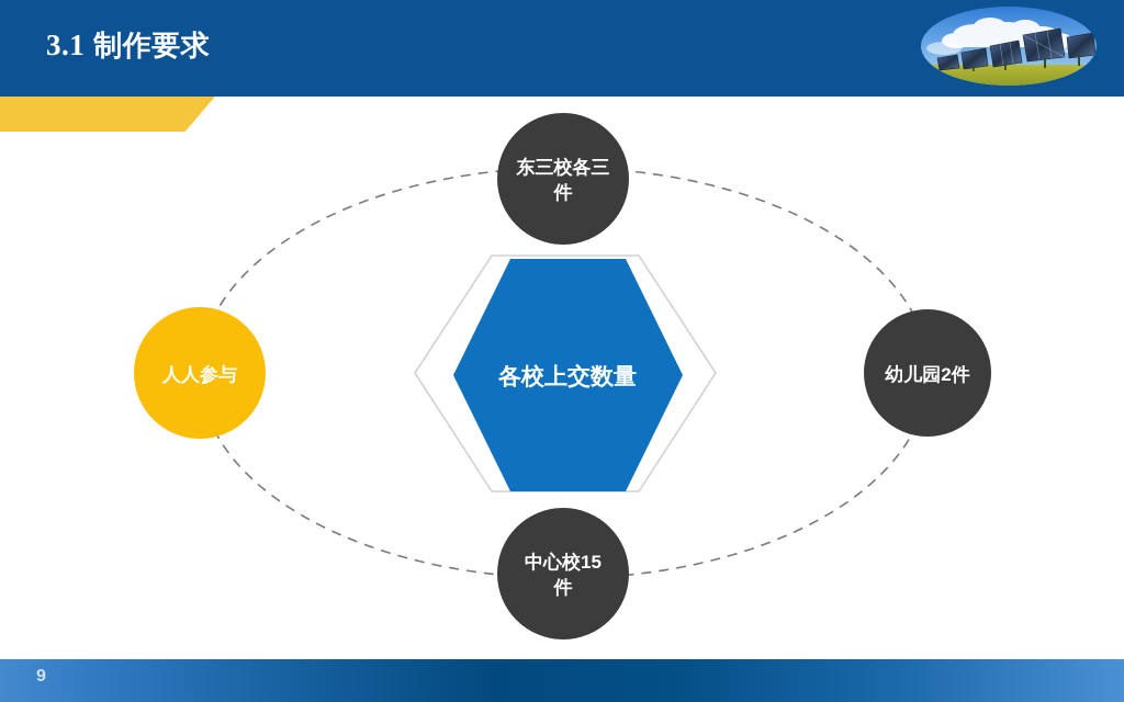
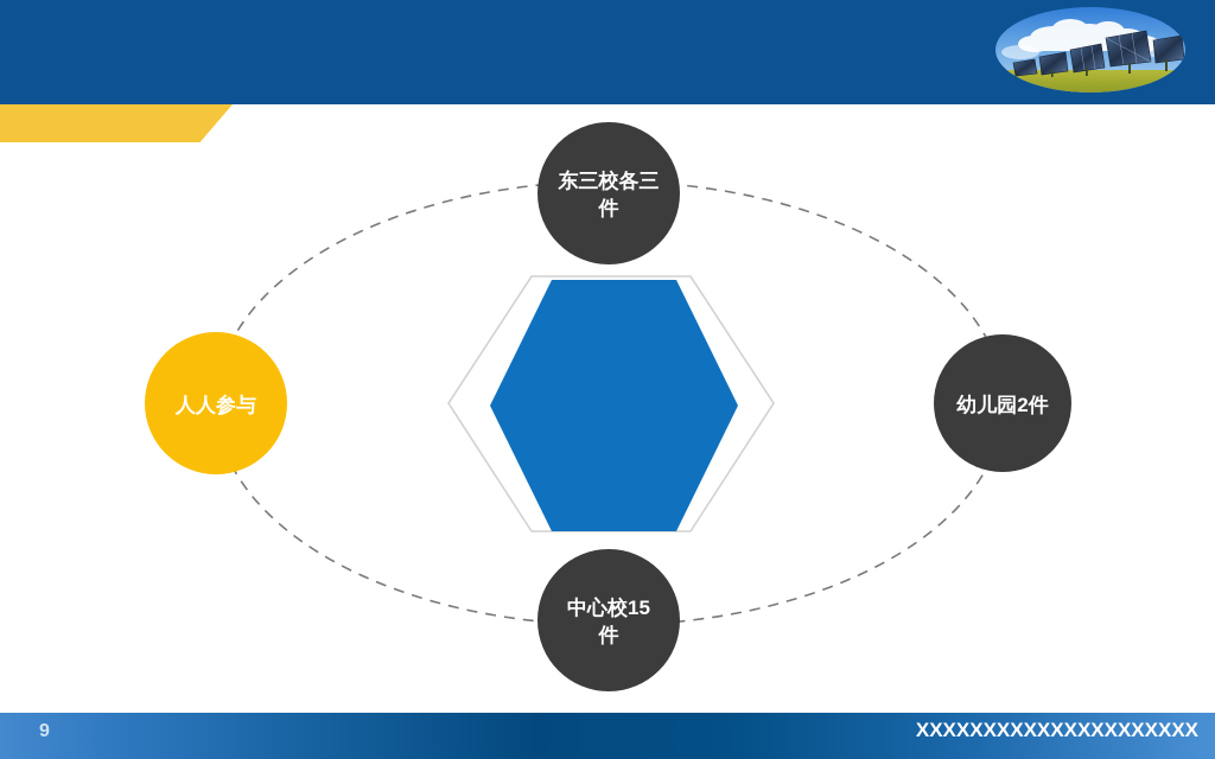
- 3.1 制作要求
- 各校上交数量
  东三校各三
  件
  幼儿园2件
  中心校15
  件
  人人参与
  9
+ XXXXXXXXXXXXXXXXXXXXX
